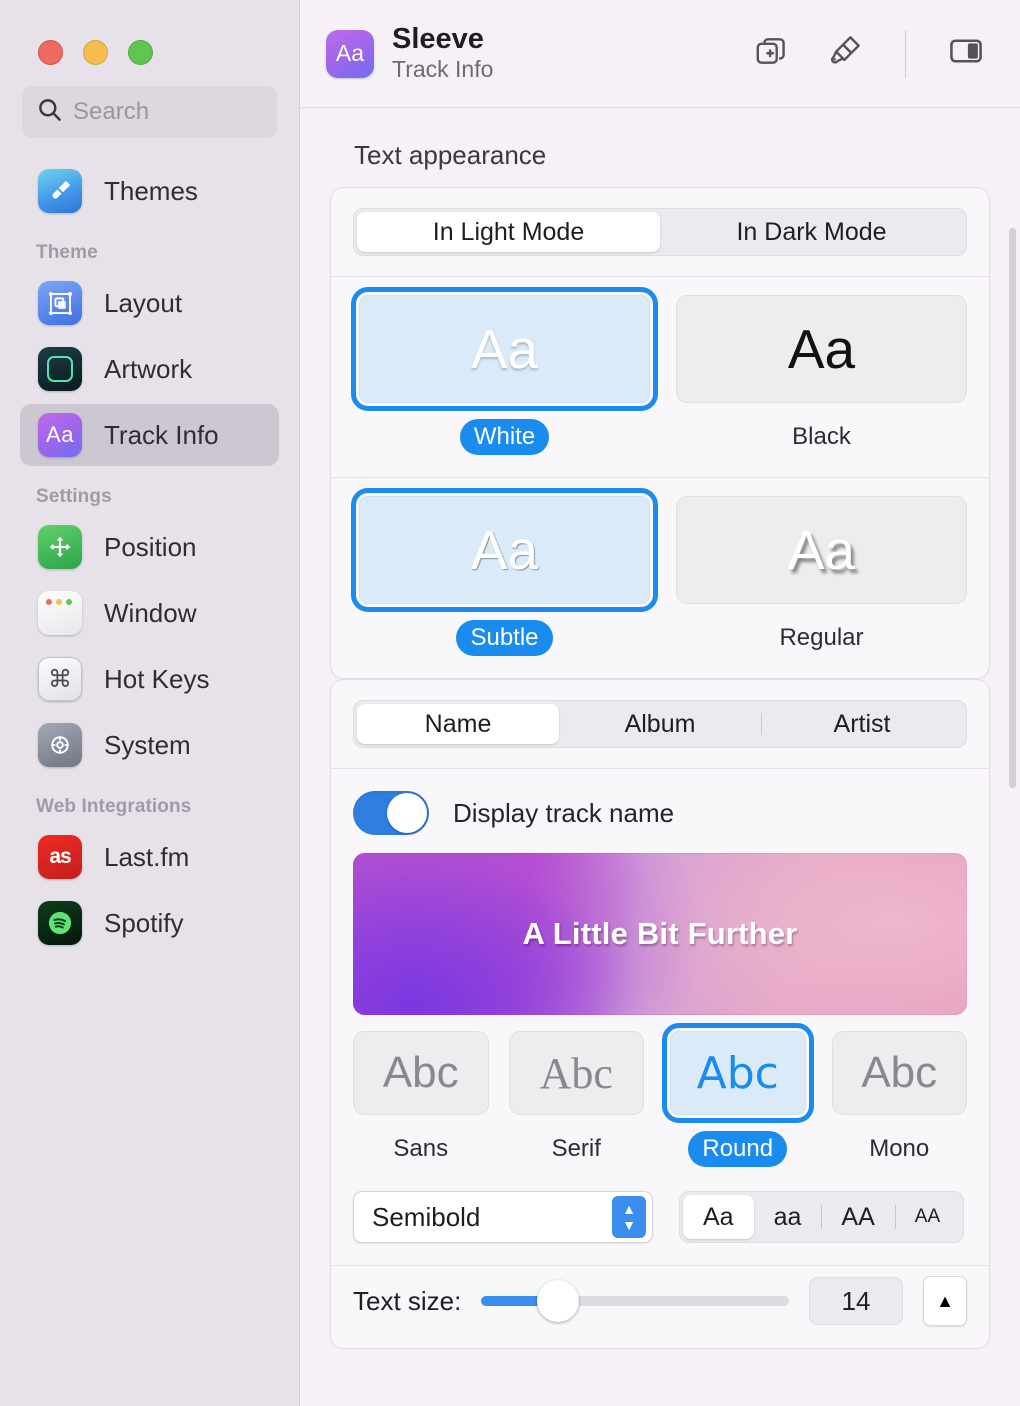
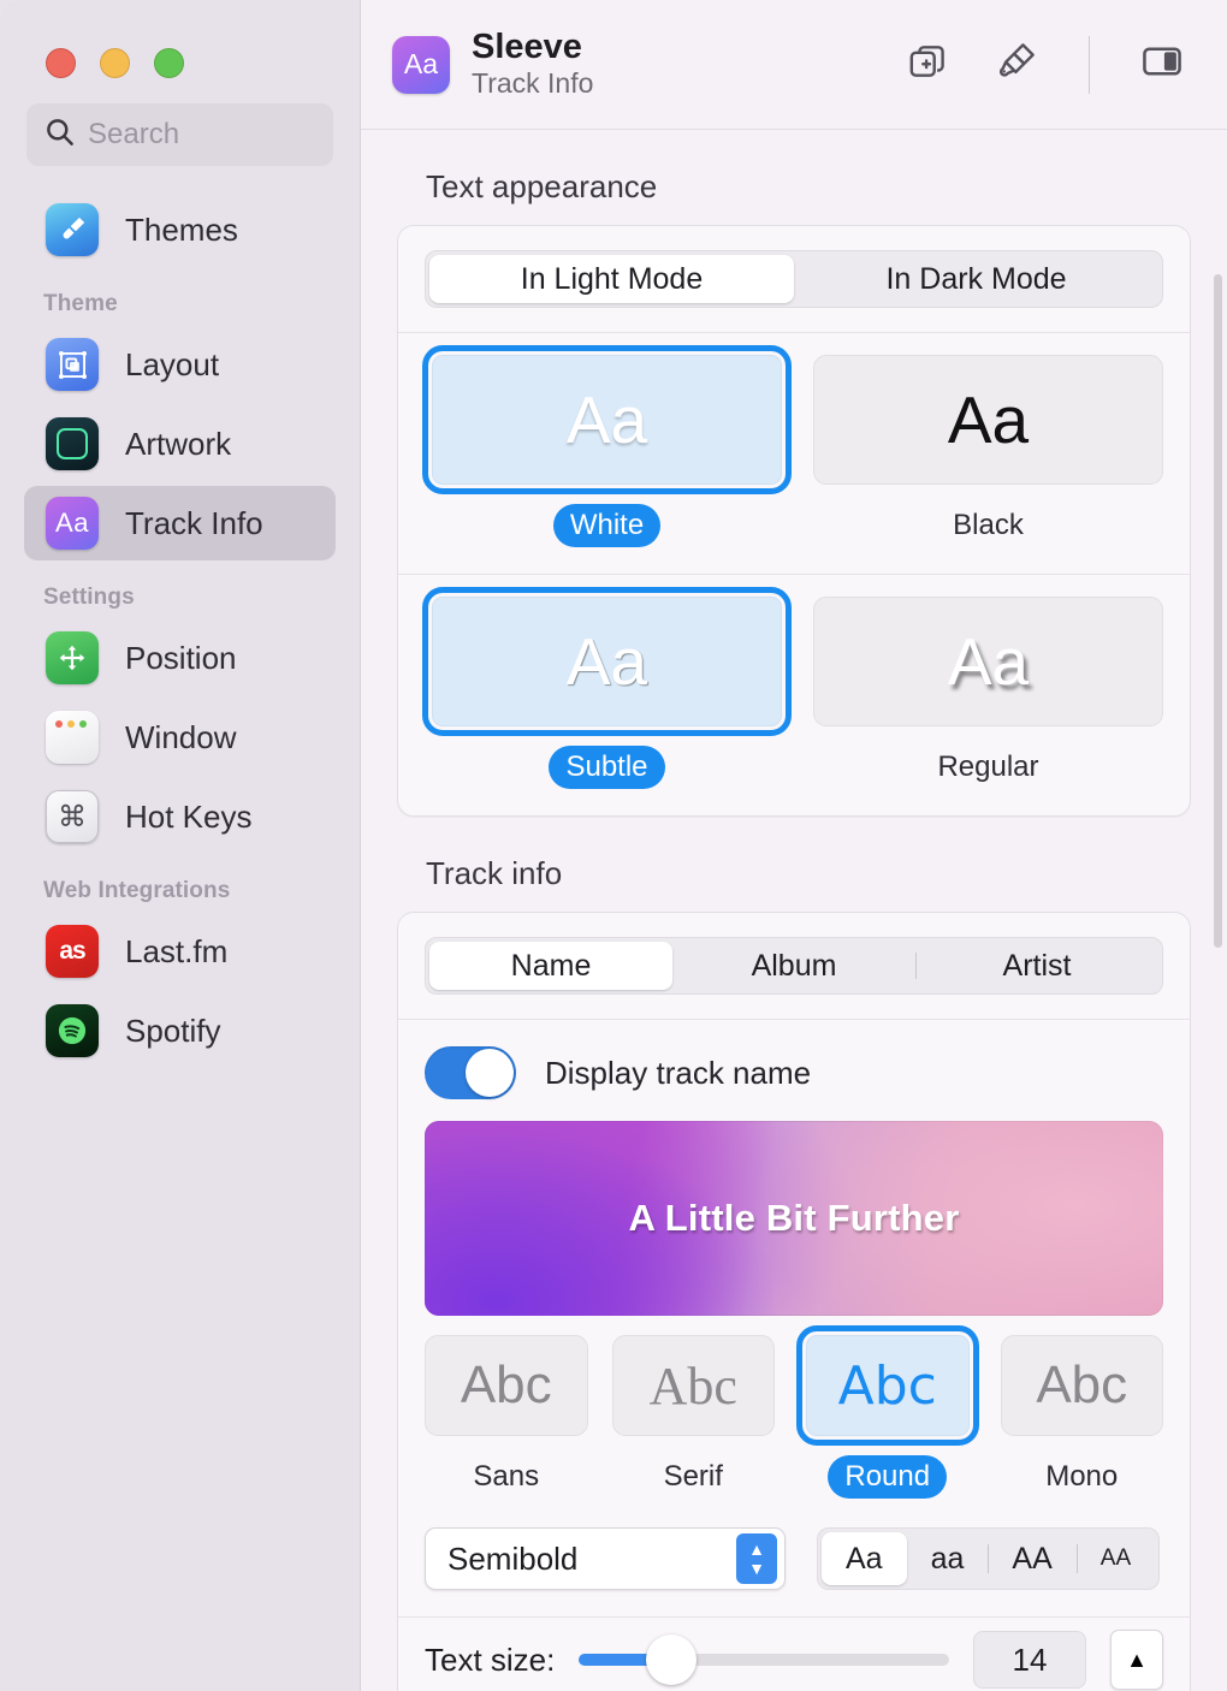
  Search
  Themes
  Theme
  Layout
  Artwork
  Aa
  Track Info
  Settings
  Position
  Window
  ⌘
  Hot Keys
- System
  Web Integrations
  as
  Last.fm
  Spotify
  Aa
  Sleeve
  Track Info
  Text appearance
  In Light Mode
  In Dark Mode
  Aa
  White
  Aa
  Black
  Aa
  Subtle
  Aa
  Regular
+ Track info
  Name
  Album
  Artist
  Display track name
  A Little Bit Further
  Abc
  Sans
  Abc
  Serif
  Abc
  Round
  Abc
  Mono
  Semibold
  ▲
  ▼
  Aa
  aa
  AA
  AA
  Text size:
  14
  ▲
